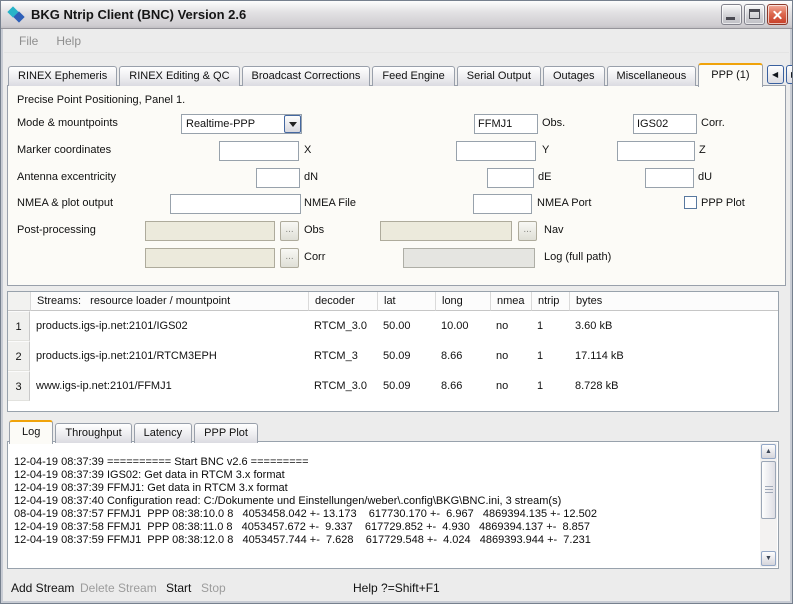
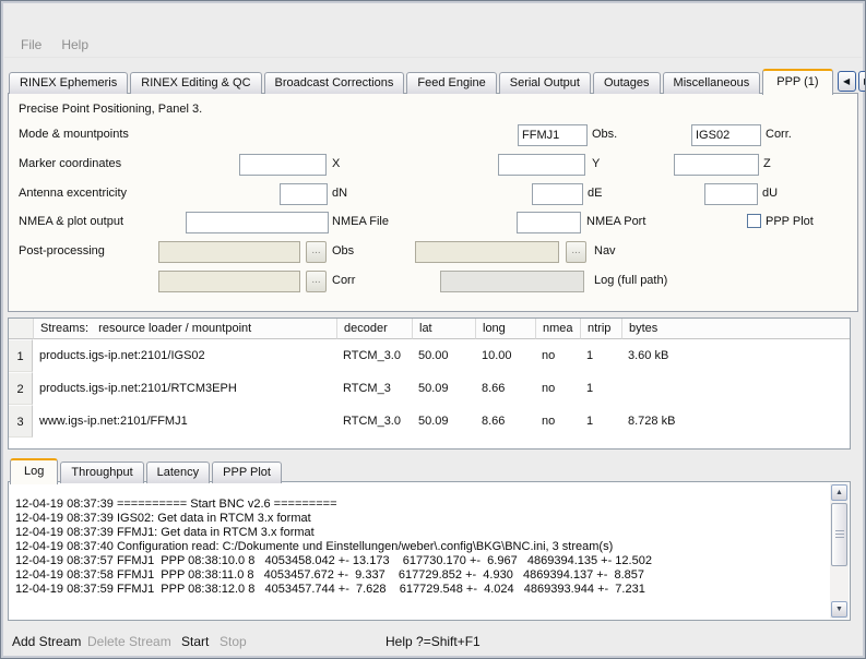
- BKG Ntrip Client (BNC) Version 2.6
  File
  Help
  RINEX Ephemeris
  RINEX Editing & QC
  Broadcast Corrections
  Feed Engine
  Serial Output
  Outages
  Miscellaneous
  PPP (1)
  ◀
- Precise Point Positioning, Panel 1.
+ Precise Point Positioning, Panel 3.
  Mode & mountpoints
- Realtime-PPP
  FFMJ1
  Obs.
  IGS02
  Corr.
  Marker coordinates
  X
  Y
  Z
  Antenna excentricity
  dN
  dE
  dU
  NMEA & plot output
  NMEA File
  NMEA Port
  PPP Plot
  Post-processing
  ...
  Obs
  ...
  Nav
  ...
  Corr
  Log (full path)
  Streams: resource loader / mountpoint
  decoder
  lat
  long
  nmea
  ntrip
  bytes
  1
  products.igs-ip.net:2101/IGS02
  RTCM_3.0
  50.00
  10.00
  no
  1
  3.60 kB
  2
  products.igs-ip.net:2101/RTCM3EPH
  RTCM_3
  50.09
  8.66
  no
  1
- 17.114 kB
  3
  www.igs-ip.net:2101/FFMJ1
  RTCM_3.0
  50.09
  8.66
  no
  1
  8.728 kB
  Log
  Throughput
  Latency
  PPP Plot
  12-04-19 08:37:39 ========== Start BNC v2.6 =========
  12-04-19 08:37:39 IGS02: Get data in RTCM 3.x format
  12-04-19 08:37:39 FFMJ1: Get data in RTCM 3.x format
  12-04-19 08:37:40 Configuration read: C:/Dokumente und Einstellungen/weber\.config\BKG\BNC.ini, 3 stream(s)
- 08-04-19 08:37:57 FFMJ1 PPP 08:38:10.0 8 4053458.042 +- 13.173 617730.170 +- 6.967 4869394.135 +- 12.502
+ 12-04-19 08:37:57 FFMJ1 PPP 08:38:10.0 8 4053458.042 +- 13.173 617730.170 +- 6.967 4869394.135 +- 12.502
  12-04-19 08:37:58 FFMJ1 PPP 08:38:11.0 8 4053457.672 +- 9.337 617729.852 +- 4.930 4869394.137 +- 8.857
  12-04-19 08:37:59 FFMJ1 PPP 08:38:12.0 8 4053457.744 +- 7.628 617729.548 +- 4.024 4869393.944 +- 7.231
  Add Stream
  Delete Stream
  Start
  Stop
  Help ?=Shift+F1
